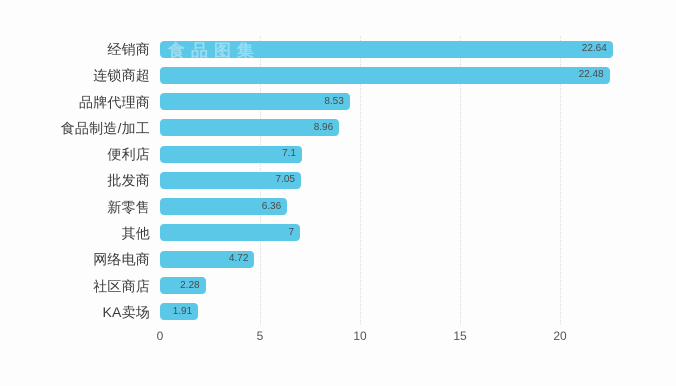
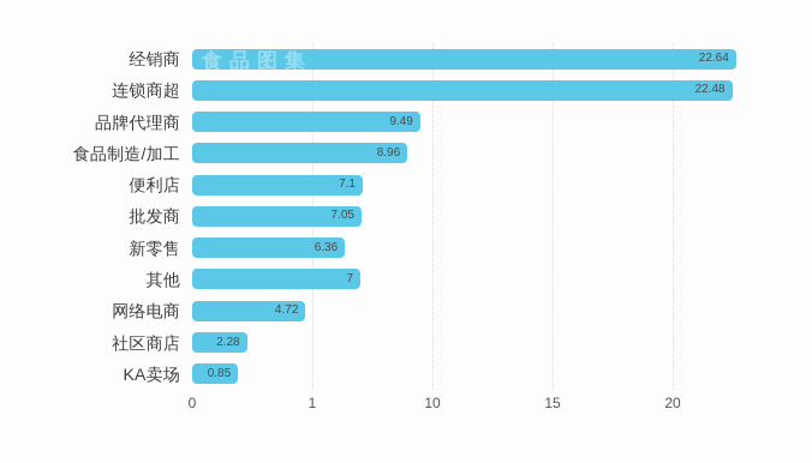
  经销商
  22.64
  连锁商超
  22.48
  品牌代理商
- 8.53
+ 9.49
  食品制造/加工
  8.96
  便利店
  7.1
  批发商
  7.05
  新零售
  6.36
  其他
  7
  网络电商
  4.72
  社区商店
  2.28
  KA卖场
- 1.91
+ 0.85
  食品图集
  0
- 5
+ 1
  10
  15
  20
